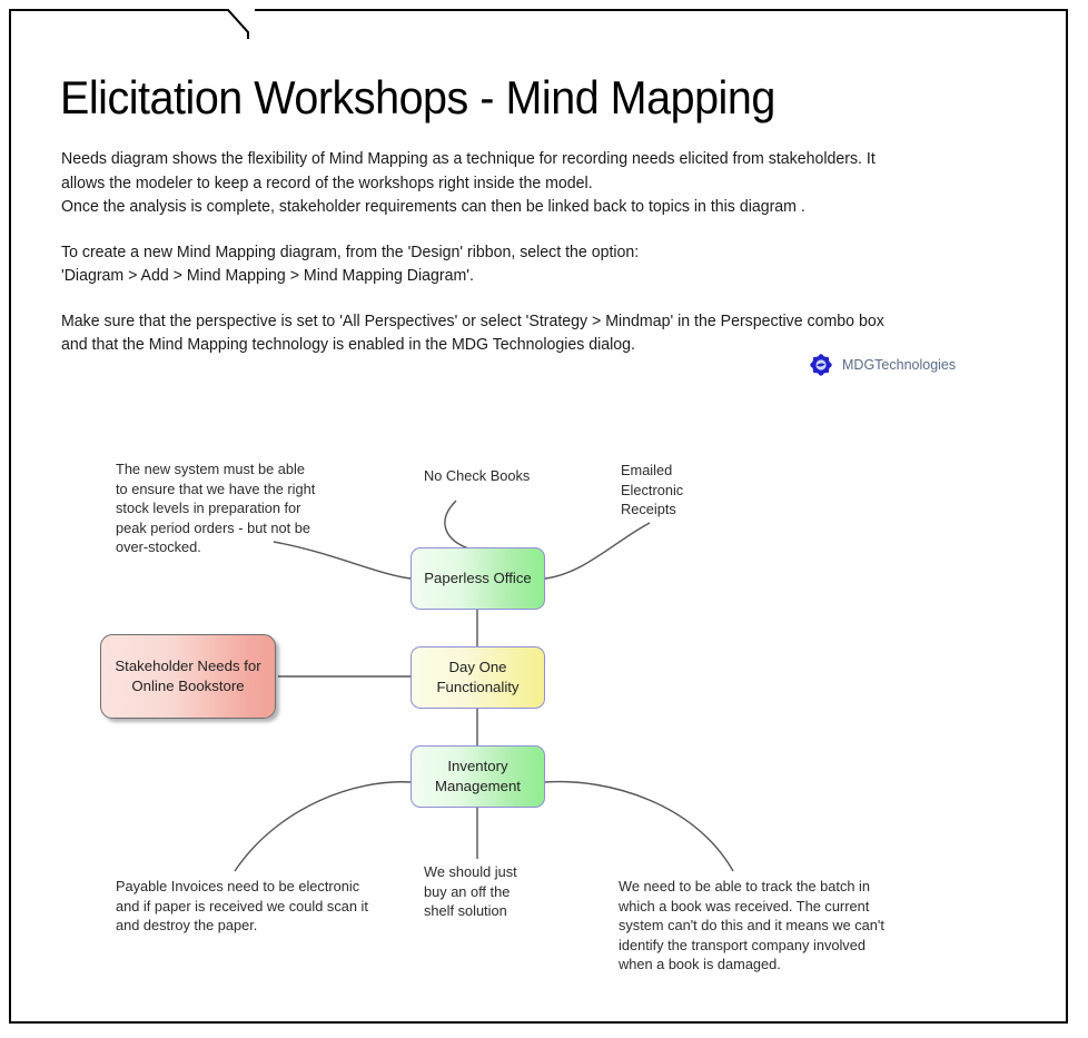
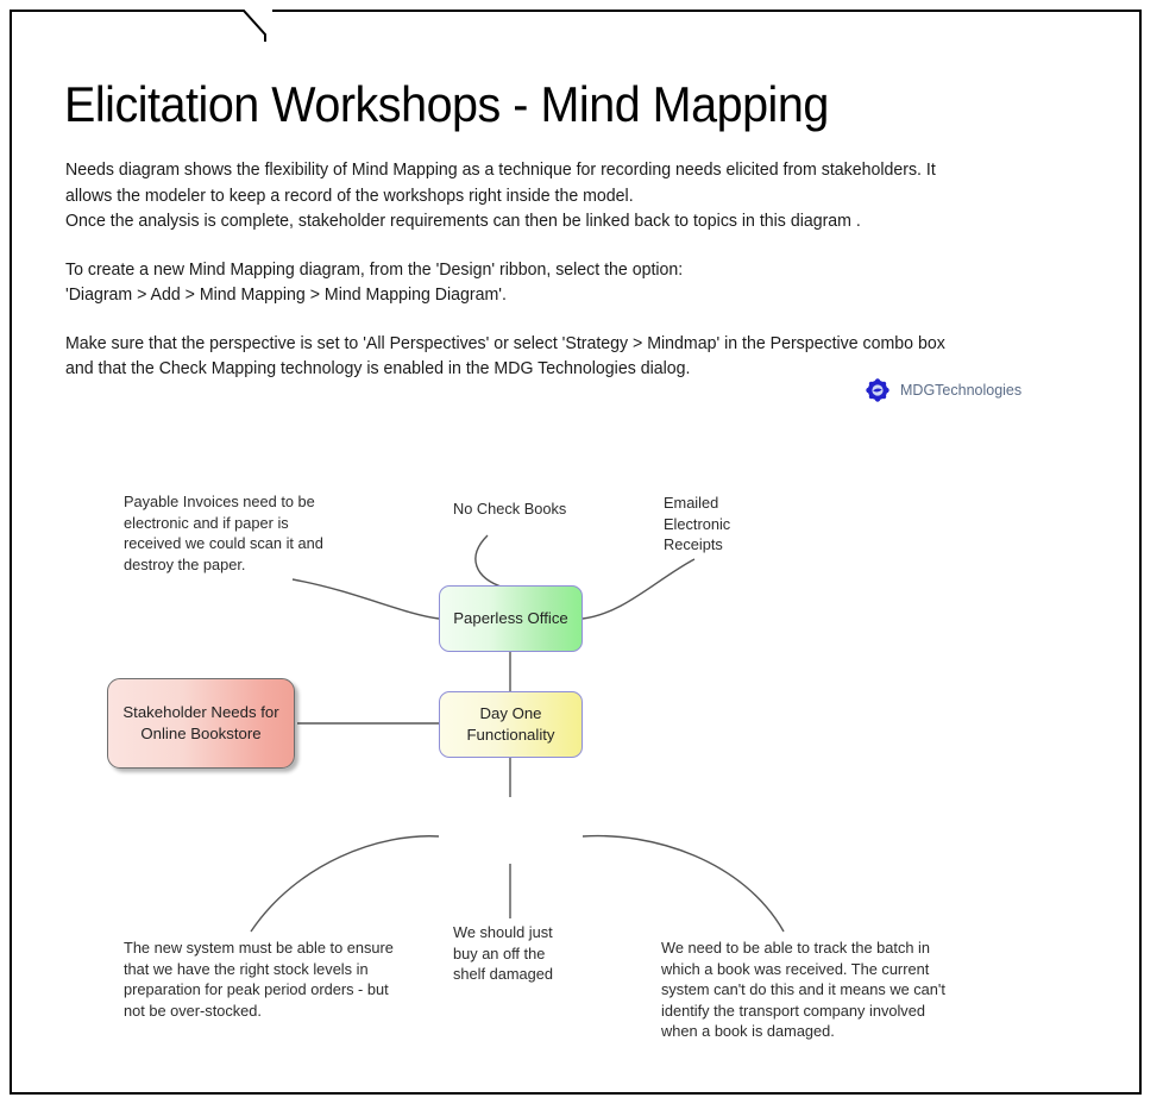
  Elicitation Workshops - Mind Mapping
  Needs diagram shows the flexibility of Mind Mapping as a technique for recording needs elicited from stakeholders. It
  allows the modeler to keep a record of the workshops right inside the model.
  Once the analysis is complete, stakeholder requirements can then be linked back to topics in this diagram .
  To create a new Mind Mapping diagram, from the 'Design' ribbon, select the option:
  'Diagram > Add > Mind Mapping > Mind Mapping Diagram'.
  Make sure that the perspective is set to 'All Perspectives' or select 'Strategy > Mindmap' in the Perspective combo box
- and that the Mind Mapping technology is enabled in the MDG Technologies dialog.
+ and that the Check Mapping technology is enabled in the MDG Technologies dialog.
  MDGTechnologies
  Stakeholder Needs for
  Online Bookstore
  Paperless Office
  Day One
  Functionality
- Inventory
- Management
- The new system must be able to ensure that we have the right stock levels in preparation for peak period orders - but not be over-stocked.
+ Payable Invoices need to be electronic and if paper is received we could scan it and destroy the paper.
  No Check Books
  Emailed Electronic Receipts
- Payable Invoices need to be electronic and if paper is received we could scan it and destroy the paper.
+ The new system must be able to ensure that we have the right stock levels in preparation for peak period orders - but not be over-stocked.
- We should just buy an off the shelf solution
+ We should just buy an off the shelf damaged
  We need to be able to track the batch in which a book was received. The current system can't do this and it means we can't identify the transport company involved when a book is damaged.
